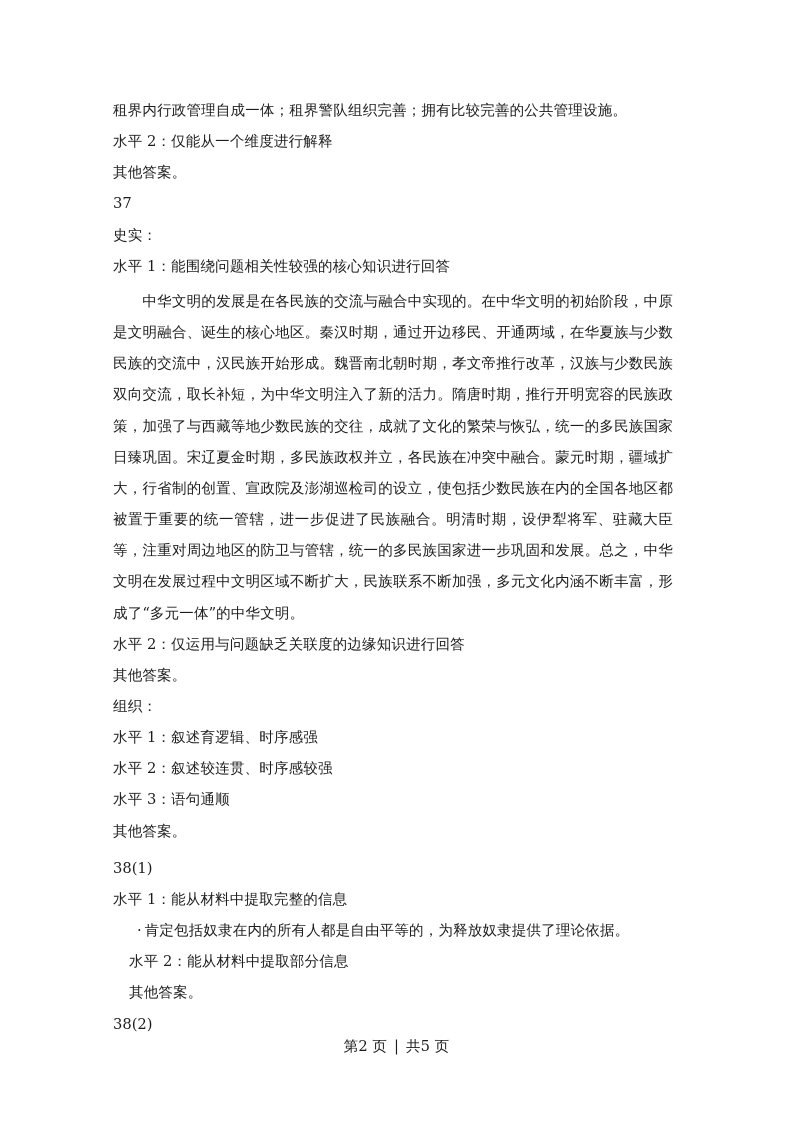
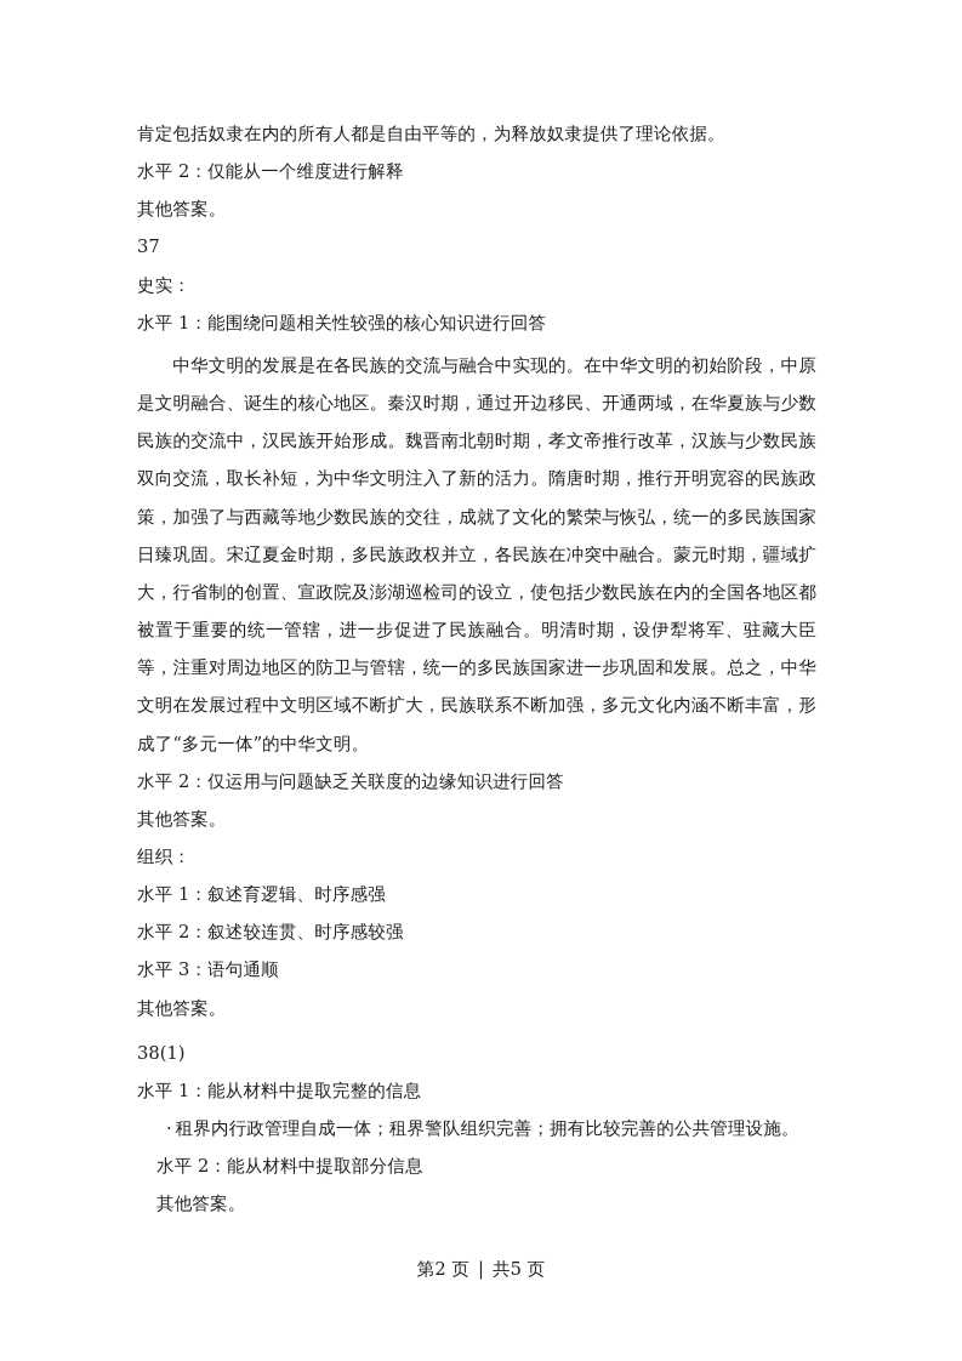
- 租界内行政管理自成一体；租界警队组织完善；拥有比较完善的公共管理设施。
+ 肯定包括奴隶在内的所有人都是自由平等的，为释放奴隶提供了理论依据。
  水平 2：仅能从一个维度进行解释
  其他答案。
  37
  史实：
  水平 1：能围绕问题相关性较强的核心知识进行回答
  中华文明的发展是在各民族的交流与融合中实现的。在中华文明的初始阶段，中原是文明融合、诞生的核心地区。秦汉时期，通过开边移民、开通两域，在华夏族与少数民族的交流中，汉民族开始形成。魏晋南北朝时期，孝文帝推行改革，汉族与少数民族双向交流，取长补短，为中华文明注入了新的活力。隋唐时期，推行开明宽容的民族政策，加强了与西藏等地少数民族的交往，成就了文化的繁荣与恢弘，统一的多民族国家日臻巩固。宋辽夏金时期，多民族政权并立，各民族在冲突中融合。蒙元时期，疆域扩大，行省制的创置、宣政院及澎湖巡检司的设立，使包括少数民族在内的全国各地区都被置于重要的统一管辖，进一步促进了民族融合。明清时期，设伊犁将军、驻藏大臣等，注重对周边地区的防卫与管辖，统一的多民族国家进一步巩固和发展。总之，中华文明在发展过程中文明区域不断扩大，民族联系不断加强，多元文化内涵不断丰富，形成了“多元一体”的中华文明。
  水平 2：仅运用与问题缺乏关联度的边缘知识进行回答
  其他答案。
  组织：
  水平 1：叙述育逻辑、时序感强
  水平 2：叙述较连贯、时序感较强
  水平 3：语句通顺
  其他答案。
  38(1)
  水平 1：能从材料中提取完整的信息
- · 肯定包括奴隶在内的所有人都是自由平等的，为释放奴隶提供了理论依据。
+ · 租界内行政管理自成一体；租界警队组织完善；拥有比较完善的公共管理设施。
  水平 2：能从材料中提取部分信息
  其他答案。
- 38(2)
  第2 页 | 共5 页
